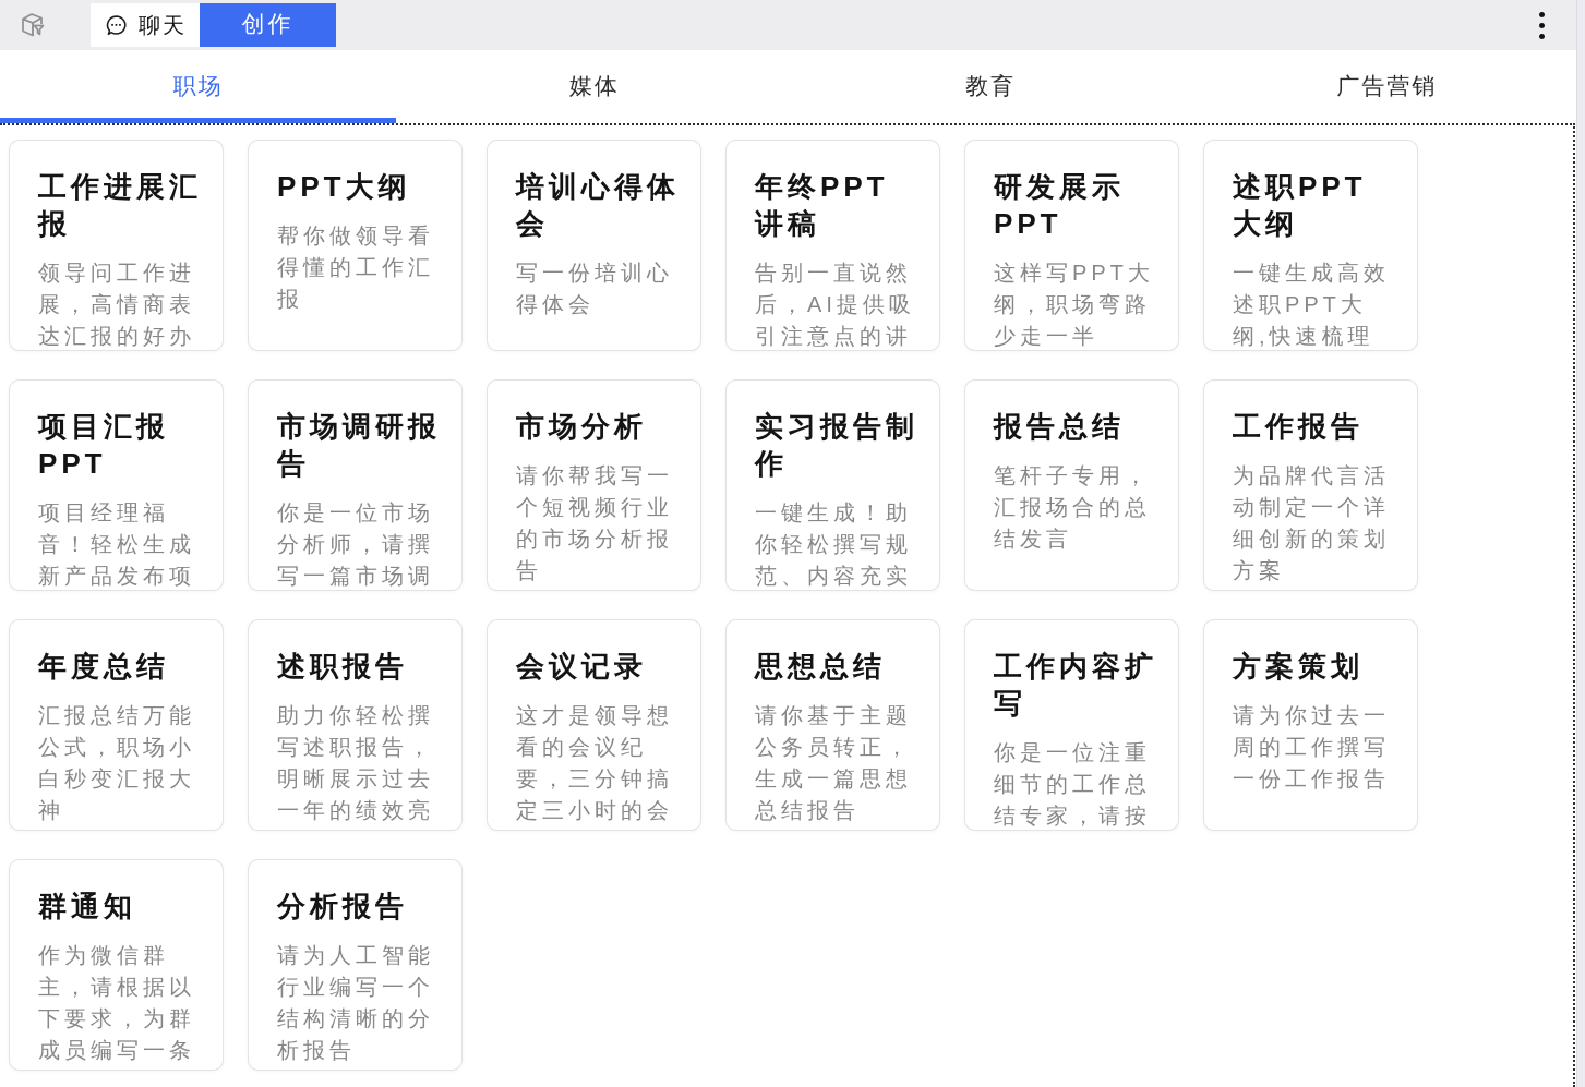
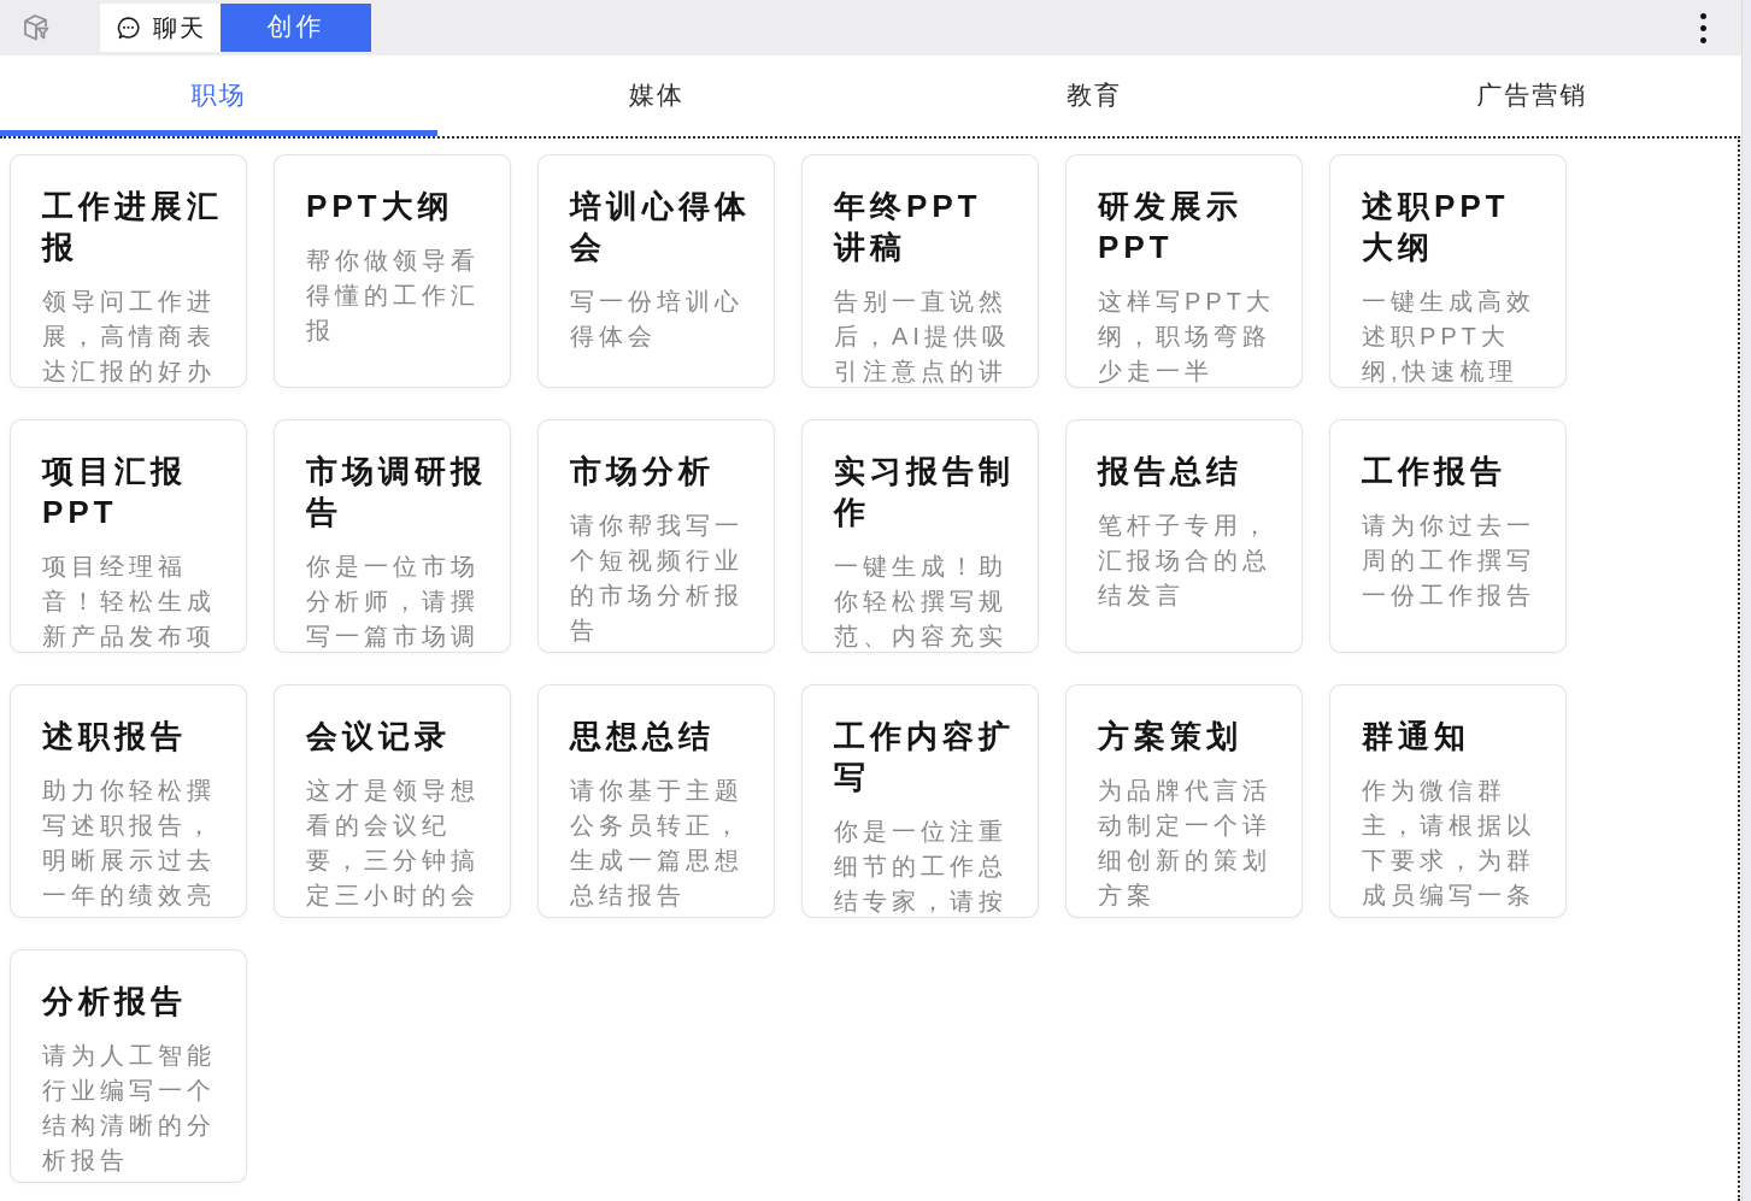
  聊天
  创作
  职场
  媒体
  教育
  广告营销
  工作进展汇报
  领导问工作进展，高情商表达汇报的好办
  PPT大纲
  帮你做领导看得懂的工作汇报
  培训心得体会
  写一份培训心得体会
  年终PPT讲稿
  告别一直说然后，AI提供吸引注意点的讲
  研发展示PPT
  这样写PPT大纲，职场弯路少走一半
  述职PPT大纲
  一键生成高效述职PPT大纲,快速梳理
  项目汇报PPT
  项目经理福音！轻松生成新产品发布项
  市场调研报告
  你是一位市场分析师，请撰写一篇市场调
  市场分析
  请你帮我写一个短视频行业的市场分析报告
  实习报告制作
  一键生成！助你轻松撰写规范、内容充实
  报告总结
  笔杆子专用，汇报场合的总结发言
  工作报告
- 为品牌代言活动制定一个详细创新的策划方案
+ 请为你过去一周的工作撰写一份工作报告
- 年度总结
- 汇报总结万能公式，职场小白秒变汇报大神
  述职报告
  助力你轻松撰写述职报告，明晰展示过去一年的绩效亮
  会议记录
  这才是领导想看的会议纪要，三分钟搞定三小时的会
  思想总结
  请你基于主题公务员转正，生成一篇思想总结报告
  工作内容扩写
  你是一位注重细节的工作总结专家，请按
  方案策划
- 请为你过去一周的工作撰写一份工作报告
+ 为品牌代言活动制定一个详细创新的策划方案
  群通知
  作为微信群主，请根据以下要求，为群成员编写一条
  分析报告
  请为人工智能行业编写一个结构清晰的分析报告
